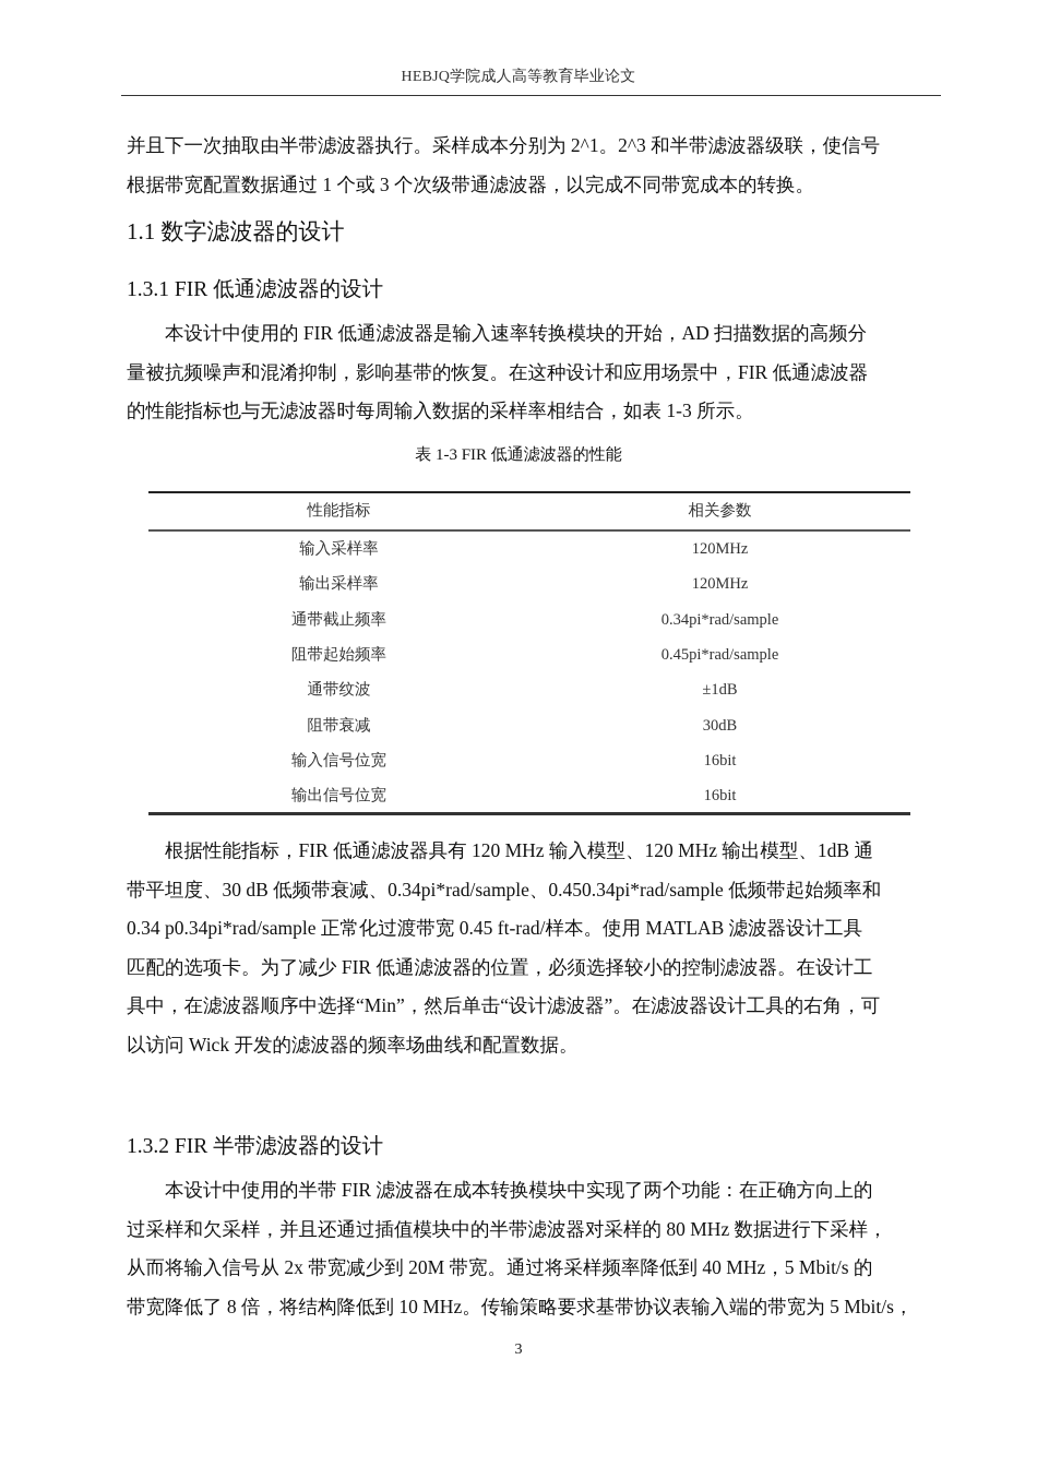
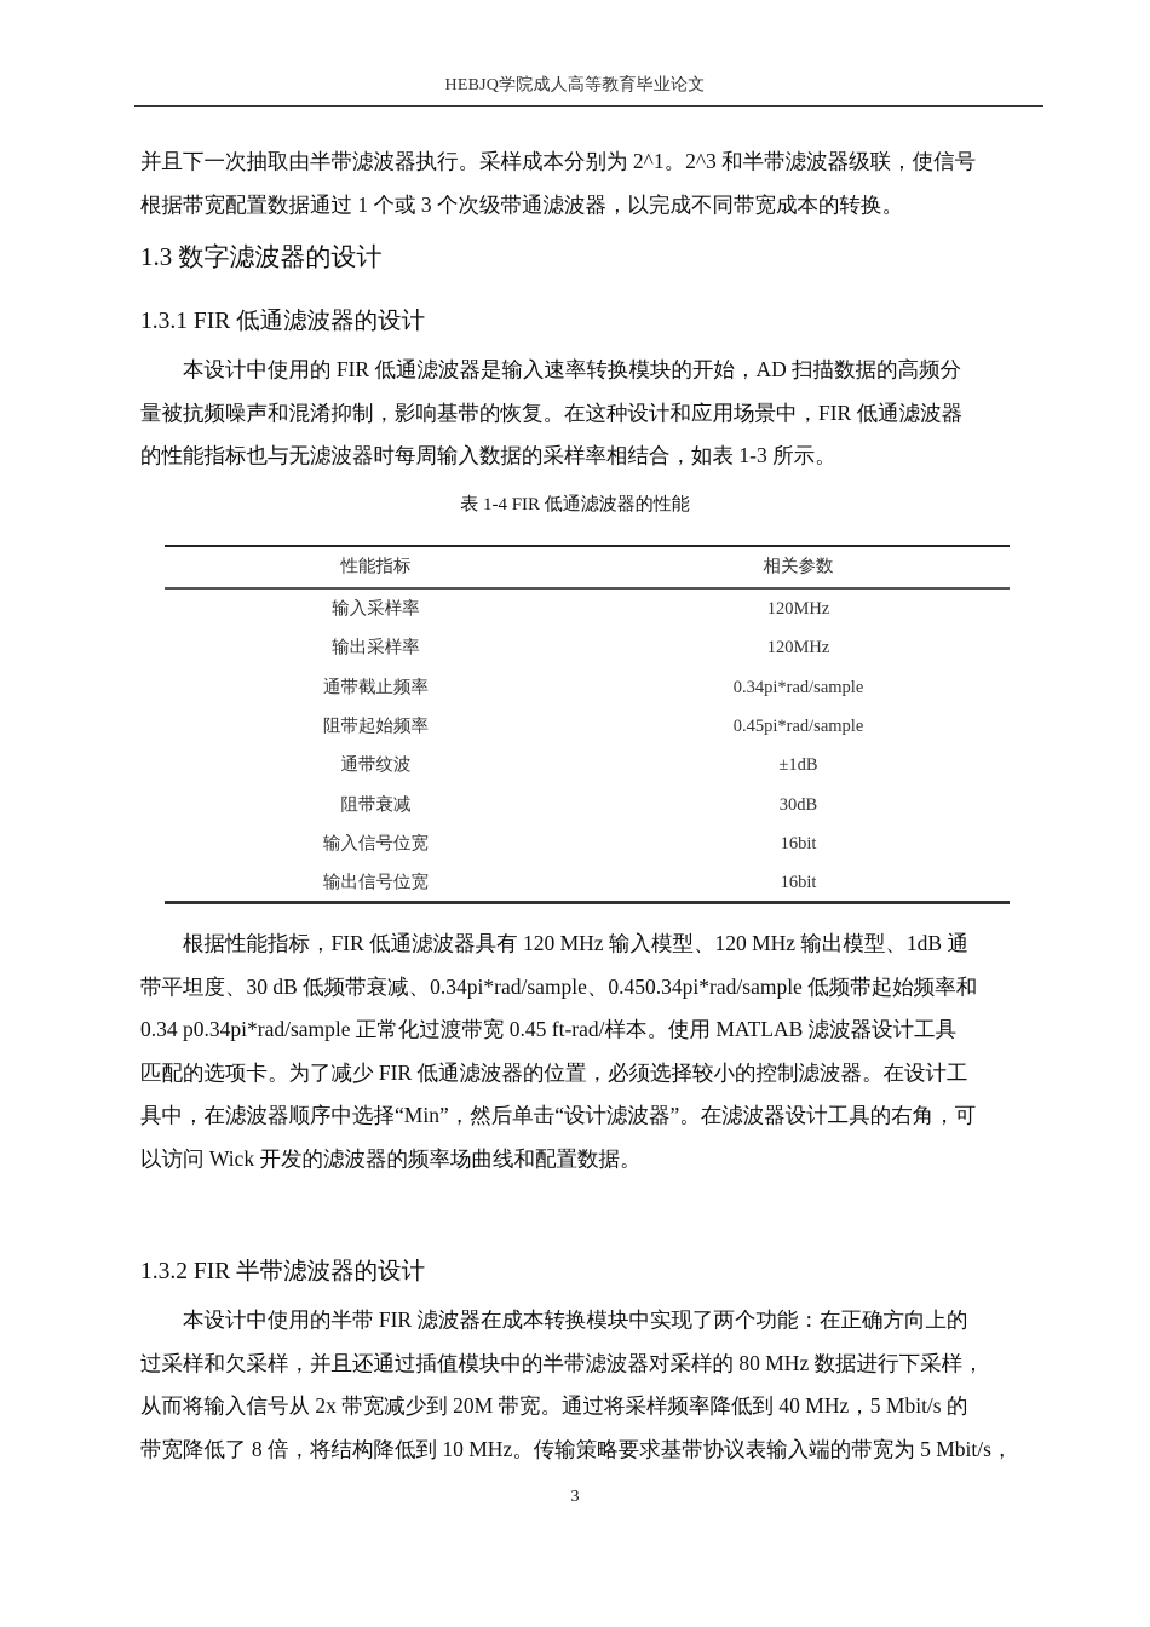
  HEBJQ学院成人高等教育毕业论文
  并且下一次抽取由半带滤波器执行。采样成本分别为 2^1。2^3 和半带滤波器级联，使信号
  根据带宽配置数据通过 1 个或 3 个次级带通滤波器，以完成不同带宽成本的转换。
- 1.1 数字滤波器的设计
+ 1.3 数字滤波器的设计
  1.3.1 FIR 低通滤波器的设计
  本设计中使用的 FIR 低通滤波器是输入速率转换模块的开始，AD 扫描数据的高频分
  量被抗频噪声和混淆抑制，影响基带的恢复。在这种设计和应用场景中，FIR 低通滤波器
  的性能指标也与无滤波器时每周输入数据的采样率相结合，如表 1-3 所示。
- 表 1-3 FIR 低通滤波器的性能
+ 表 1-4 FIR 低通滤波器的性能
  性能指标
  相关参数
  输入采样率
  120MHz
  输出采样率
  120MHz
  通带截止频率
  0.34pi*rad/sample
  阻带起始频率
  0.45pi*rad/sample
  通带纹波
  ±1dB
  阻带衰减
  30dB
  输入信号位宽
  16bit
  输出信号位宽
  16bit
  根据性能指标，FIR 低通滤波器具有 120 MHz 输入模型、120 MHz 输出模型、1dB 通
  带平坦度、30 dB 低频带衰减、0.34pi*rad/sample、0.450.34pi*rad/sample 低频带起始频率和
  0.34 p0.34pi*rad/sample 正常化过渡带宽 0.45 ft-rad/样本。使用 MATLAB 滤波器设计工具
  匹配的选项卡。为了减少 FIR 低通滤波器的位置，必须选择较小的控制滤波器。在设计工
  具中，在滤波器顺序中选择“Min”，然后单击“设计滤波器”。在滤波器设计工具的右角，可
  以访问 Wick 开发的滤波器的频率场曲线和配置数据。
  1.3.2 FIR 半带滤波器的设计
  本设计中使用的半带 FIR 滤波器在成本转换模块中实现了两个功能：在正确方向上的
  过采样和欠采样，并且还通过插值模块中的半带滤波器对采样的 80 MHz 数据进行下采样，
  从而将输入信号从 2x 带宽减少到 20M 带宽。通过将采样频率降低到 40 MHz，5 Mbit/s 的
  带宽降低了 8 倍，将结构降低到 10 MHz。传输策略要求基带协议表输入端的带宽为 5 Mbit/s，
  3
